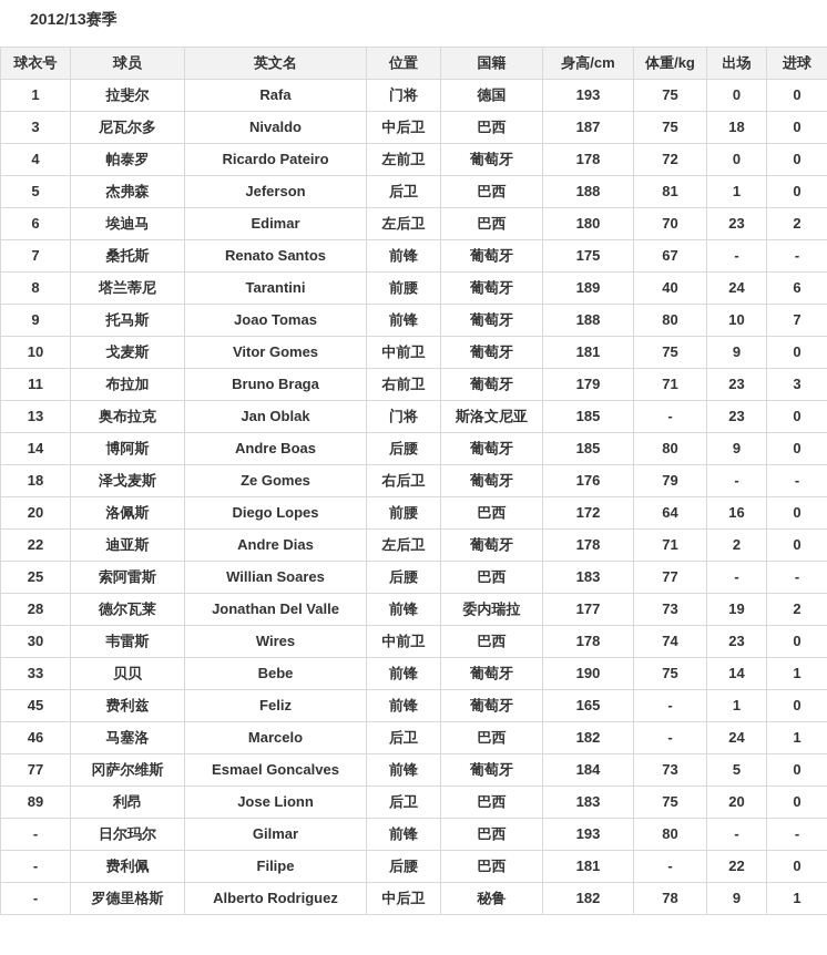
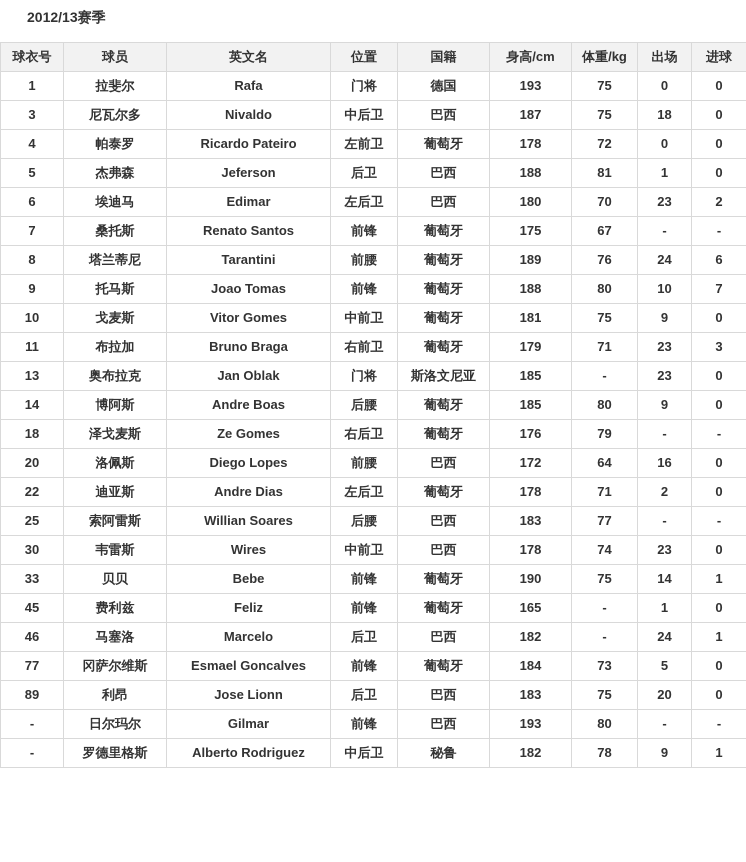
  2012/13赛季
  球衣号	球员	英文名	位置	国籍	身高/cm	体重/kg	出场	进球
  1	拉斐尔	Rafa	门将	德国	193	75	0	0
  3	尼瓦尔多	Nivaldo	中后卫	巴西	187	75	18	0
  4	帕泰罗	Ricardo Pateiro	左前卫	葡萄牙	178	72	0	0
  5	杰弗森	Jeferson	后卫	巴西	188	81	1	0
  6	埃迪马	Edimar	左后卫	巴西	180	70	23	2
  7	桑托斯	Renato Santos	前锋	葡萄牙	175	67	-	-
- 8	塔兰蒂尼	Tarantini	前腰	葡萄牙	189	40	24	6
+ 8	塔兰蒂尼	Tarantini	前腰	葡萄牙	189	76	24	6
  9	托马斯	Joao Tomas	前锋	葡萄牙	188	80	10	7
  10	戈麦斯	Vitor Gomes	中前卫	葡萄牙	181	75	9	0
  11	布拉加	Bruno Braga	右前卫	葡萄牙	179	71	23	3
  13	奥布拉克	Jan Oblak	门将	斯洛文尼亚	185	-	23	0
  14	博阿斯	Andre Boas	后腰	葡萄牙	185	80	9	0
  18	泽戈麦斯	Ze Gomes	右后卫	葡萄牙	176	79	-	-
  20	洛佩斯	Diego Lopes	前腰	巴西	172	64	16	0
  22	迪亚斯	Andre Dias	左后卫	葡萄牙	178	71	2	0
  25	索阿雷斯	Willian Soares	后腰	巴西	183	77	-	-
- 28	德尔瓦莱	Jonathan Del Valle	前锋	委内瑞拉	177	73	19	2
  30	韦雷斯	Wires	中前卫	巴西	178	74	23	0
  33	贝贝	Bebe	前锋	葡萄牙	190	75	14	1
  45	费利兹	Feliz	前锋	葡萄牙	165	-	1	0
  46	马塞洛	Marcelo	后卫	巴西	182	-	24	1
  77	冈萨尔维斯	Esmael Goncalves	前锋	葡萄牙	184	73	5	0
  89	利昂	Jose Lionn	后卫	巴西	183	75	20	0
  -	日尔玛尔	Gilmar	前锋	巴西	193	80	-	-
- -	费利佩	Filipe	后腰	巴西	181	-	22	0
  -	罗德里格斯	Alberto Rodriguez	中后卫	秘鲁	182	78	9	1
